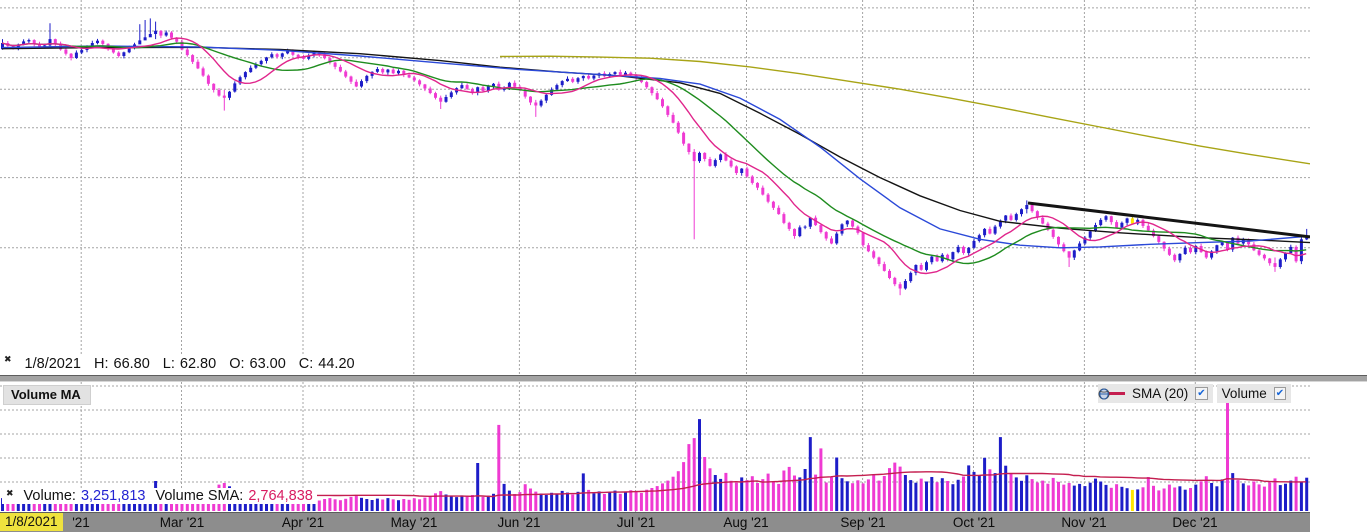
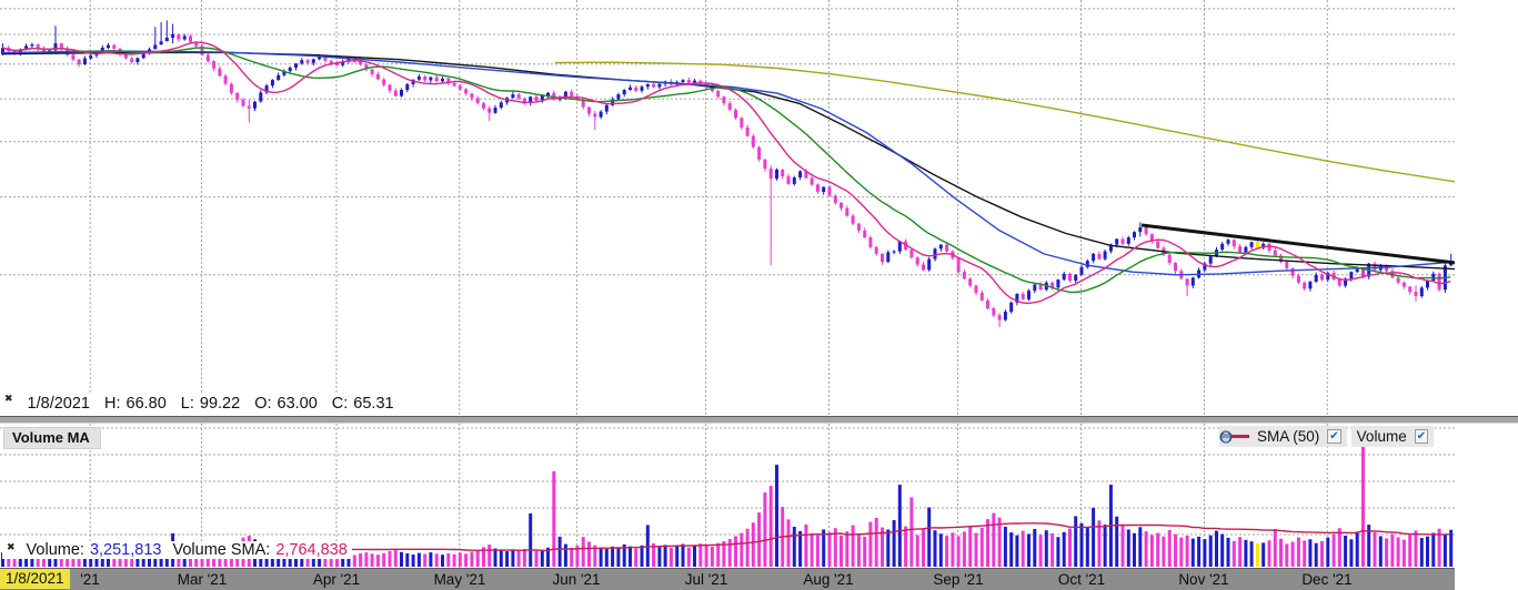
  ✖
  1/8/2021
  H:
  66.80
  L:
- 62.80
+ 99.22
  O:
  63.00
  C:
- 44.20
+ 65.31
  Volume MA
- SMA (20)
+ SMA (50)
  ✔
  Volume
  ✔
  ✖
  Volume:
  3,251,813
  Volume SMA:
  2,764,838
  1/8/2021
  '21
  Mar '21
  Apr '21
  May '21
  Jun '21
  Jul '21
  Aug '21
  Sep '21
  Oct '21
  Nov '21
  Dec '21
